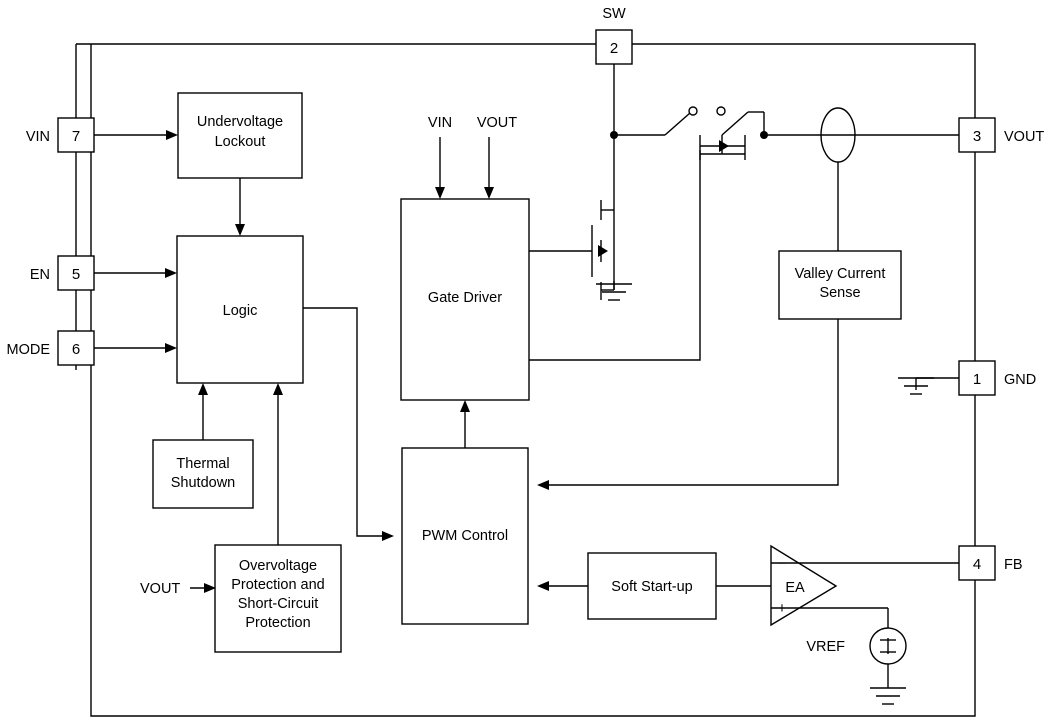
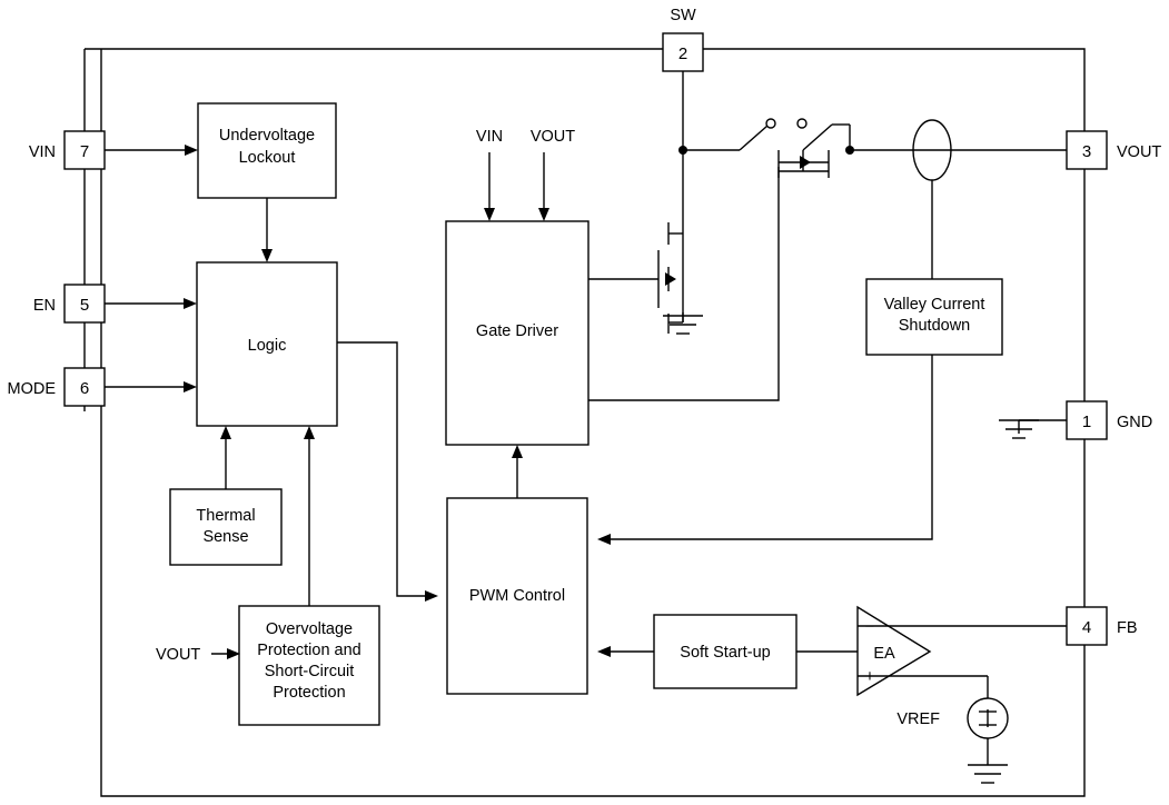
  7
  VIN
  5
  EN
  6
  MODE
  Undervoltage
  Lockout
  Logic
  Thermal
- Shutdown
+ Sense
  Overvoltage
  Protection and
  Short-Circuit
  Protection
  VOUT
  Gate Driver
  VIN
  VOUT
  PWM Control
  2
  SW
  3
  VOUT
  Valley Current
- Sense
+ Shutdown
  1
  GND
  Soft Start-up
  EA
  −
  +
  4
  FB
  VREF
